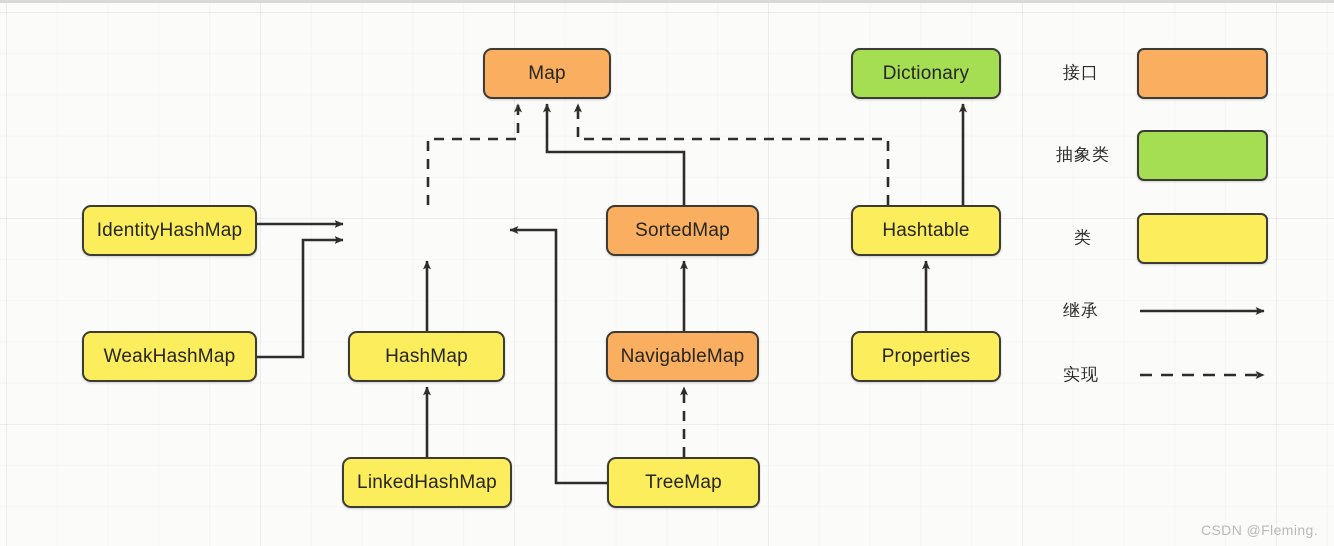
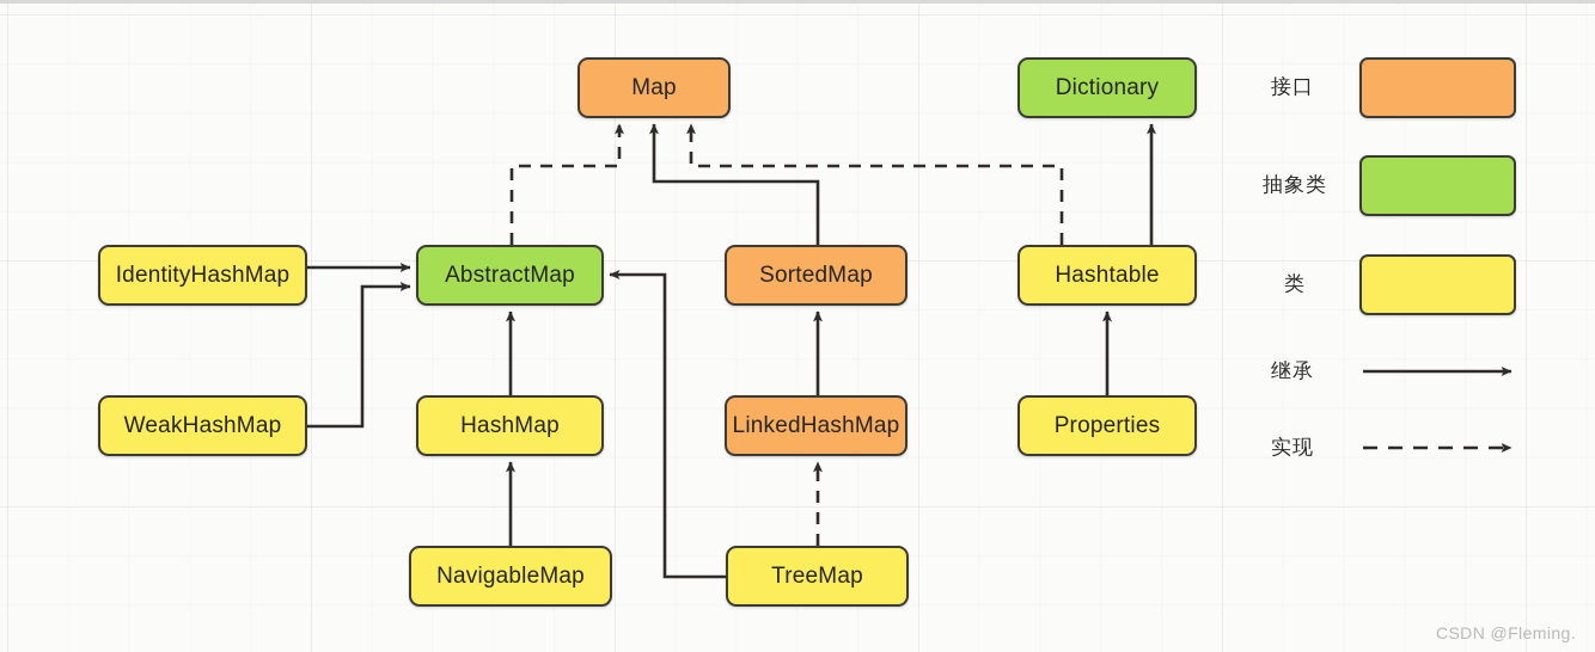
  Map
  Dictionary
  IdentityHashMap
+ AbstractMap
  SortedMap
  Hashtable
  WeakHashMap
  HashMap
- NavigableMap
+ LinkedHashMap
  Properties
- LinkedHashMap
+ NavigableMap
  TreeMap
  接口
  抽象类
  类
  继承
  实现
  CSDN @Fleming.
